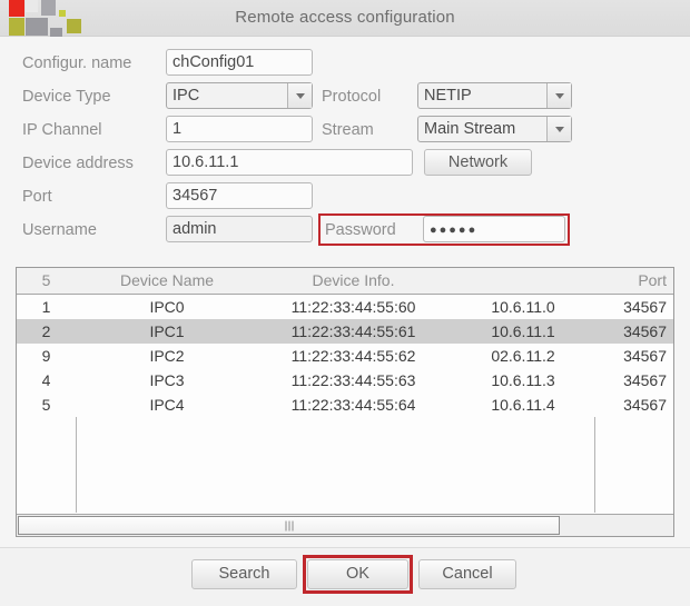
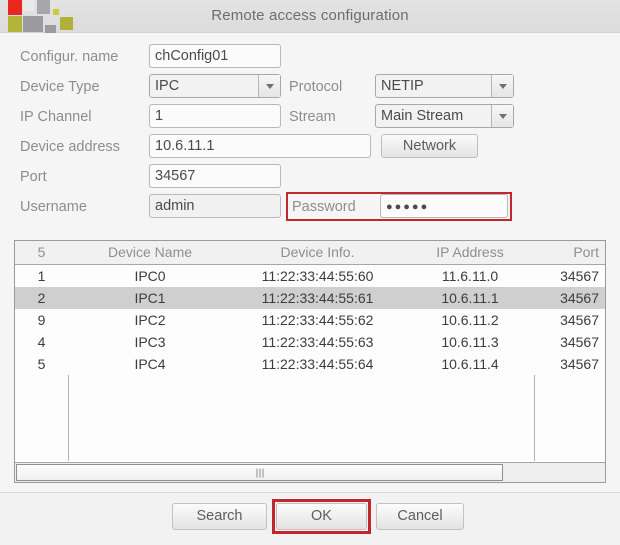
  Remote access configuration
  Configur. name
  chConfig01
  Device Type
  IPC
  Protocol
  NETIP
  IP Channel
  1
  Stream
  Main Stream
  Device address
  10.6.11.1
  Network
  Port
  34567
  Username
  admin
  Password
  ●●●●●
  5
  Device Name
  Device Info.
+ IP Address
  Port
  1
  IPC0
  11:22:33:44:55:60
- 10.6.11.0
+ 11.6.11.0
  34567
  2
  IPC1
  11:22:33:44:55:61
  10.6.11.1
  34567
  9
  IPC2
  11:22:33:44:55:62
- 02.6.11.2
+ 10.6.11.2
  34567
  4
  IPC3
  11:22:33:44:55:63
  10.6.11.3
  34567
  5
  IPC4
  11:22:33:44:55:64
  10.6.11.4
  34567
  Search
  OK
  Cancel
